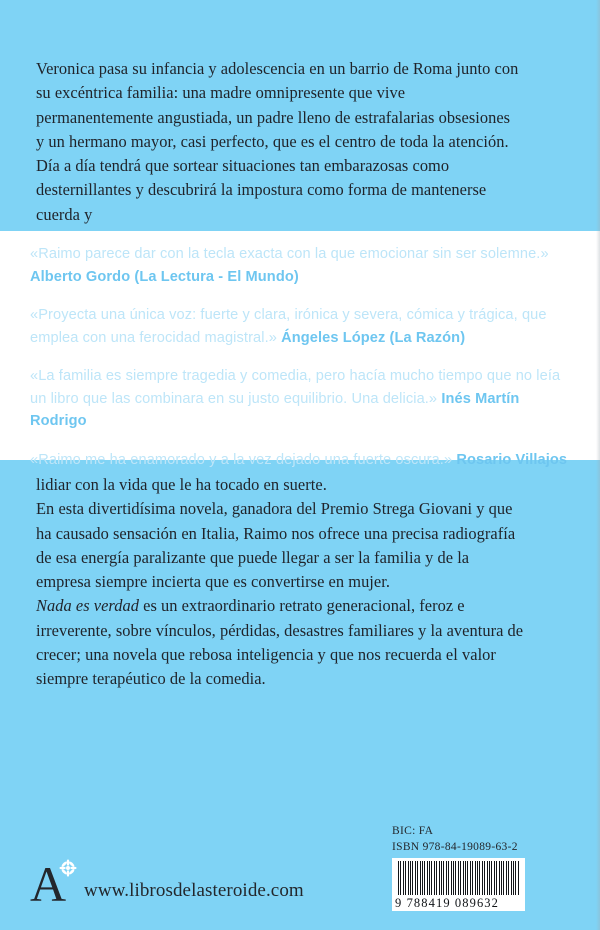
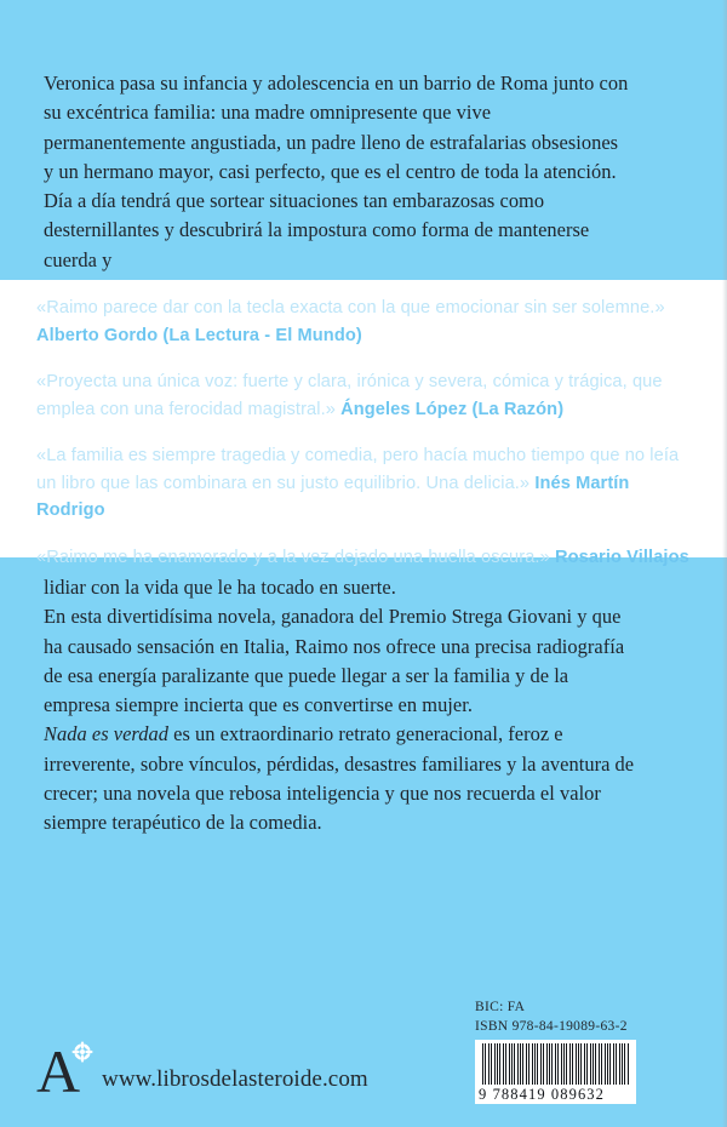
  Veronica pasa su infancia y adolescencia en un barrio de Roma junto con su excéntrica familia: una madre omnipresente que vive permanentemente angustiada, un padre lleno de estrafalarias obsesiones y un hermano mayor, casi perfecto, que es el centro de toda la atención. Día a día tendrá que sortear situaciones tan embarazosas como desternillantes y descubrirá la impostura como forma de mantenerse cuerda y
  «Raimo parece dar con la tecla exacta con la que emocionar sin ser solemne.» Alberto Gordo (La Lectura - El Mundo)
  «Proyecta una única voz: fuerte y clara, irónica y severa, cómica y trágica, que emplea con una ferocidad magistral.» Ángeles López (La Razón)
  «La familia es siempre tragedia y comedia, pero hacía mucho tiempo que no leía un libro que las combinara en su justo equilibrio. Una delicia.» Inés Martín Rodrigo
- «Raimo me ha enamorado y a la vez dejado una fuerte oscura.» Rosario Villajos
+ «Raimo me ha enamorado y a la vez dejado una huella oscura.» Rosario Villajos
  lidiar con la vida que le ha tocado en suerte.
  En esta divertidísima novela, ganadora del Premio Strega Giovani y que ha causado sensación en Italia, Raimo nos ofrece una precisa radiografía de esa energía paralizante que puede llegar a ser la familia y de la empresa siempre incierta que es convertirse en mujer.
  Nada es verdad es un extraordinario retrato generacional, feroz e irreverente, sobre vínculos, pérdidas, desastres familiares y la aventura de crecer; una novela que rebosa inteligencia y que nos recuerda el valor siempre terapéutico de la comedia.
  A
  www.librosdelasteroide.com
  BIC: FA
  ISBN 978-84-19089-63-2
  9 788419 089632
